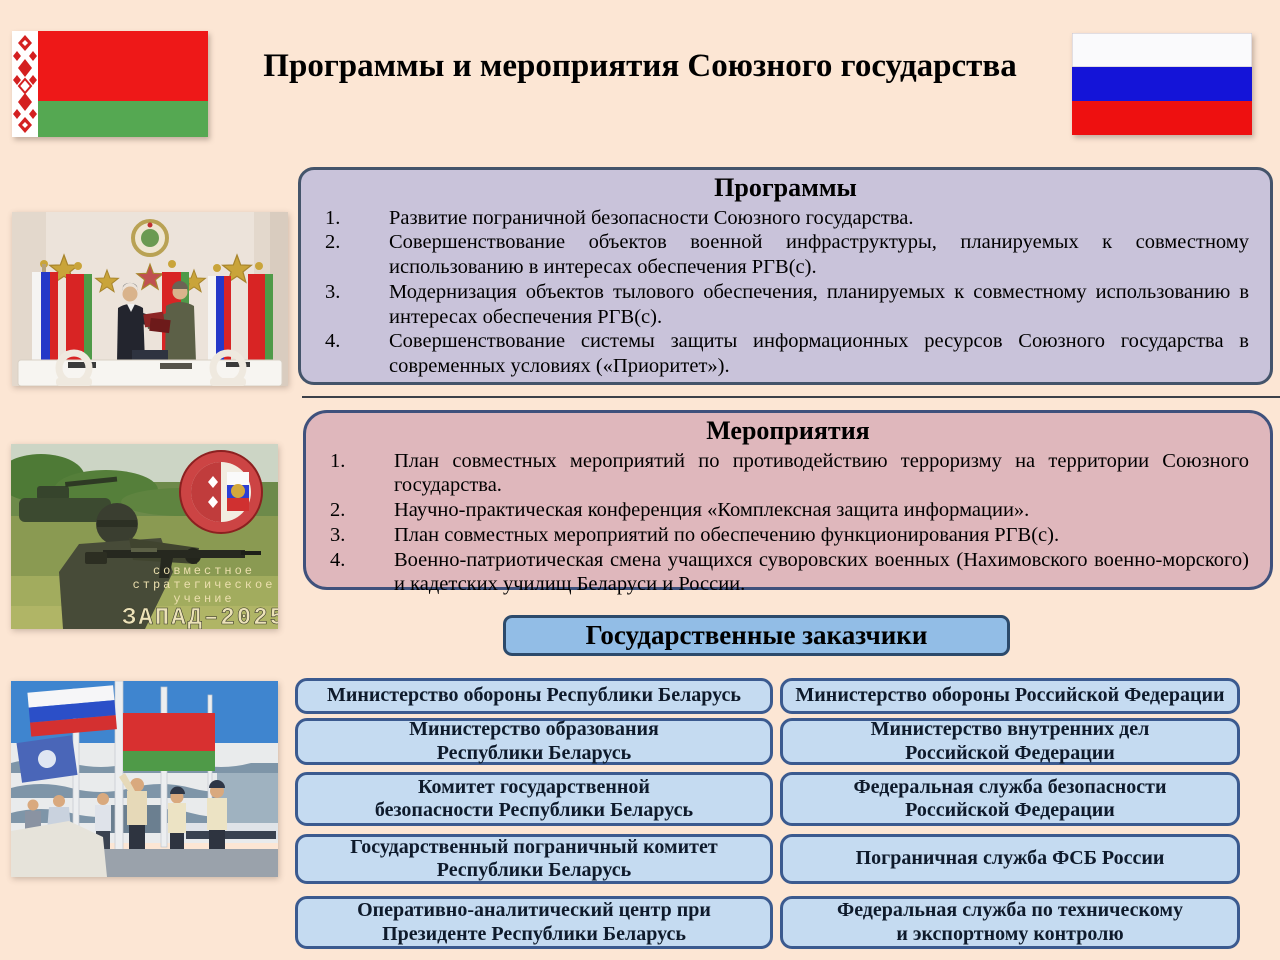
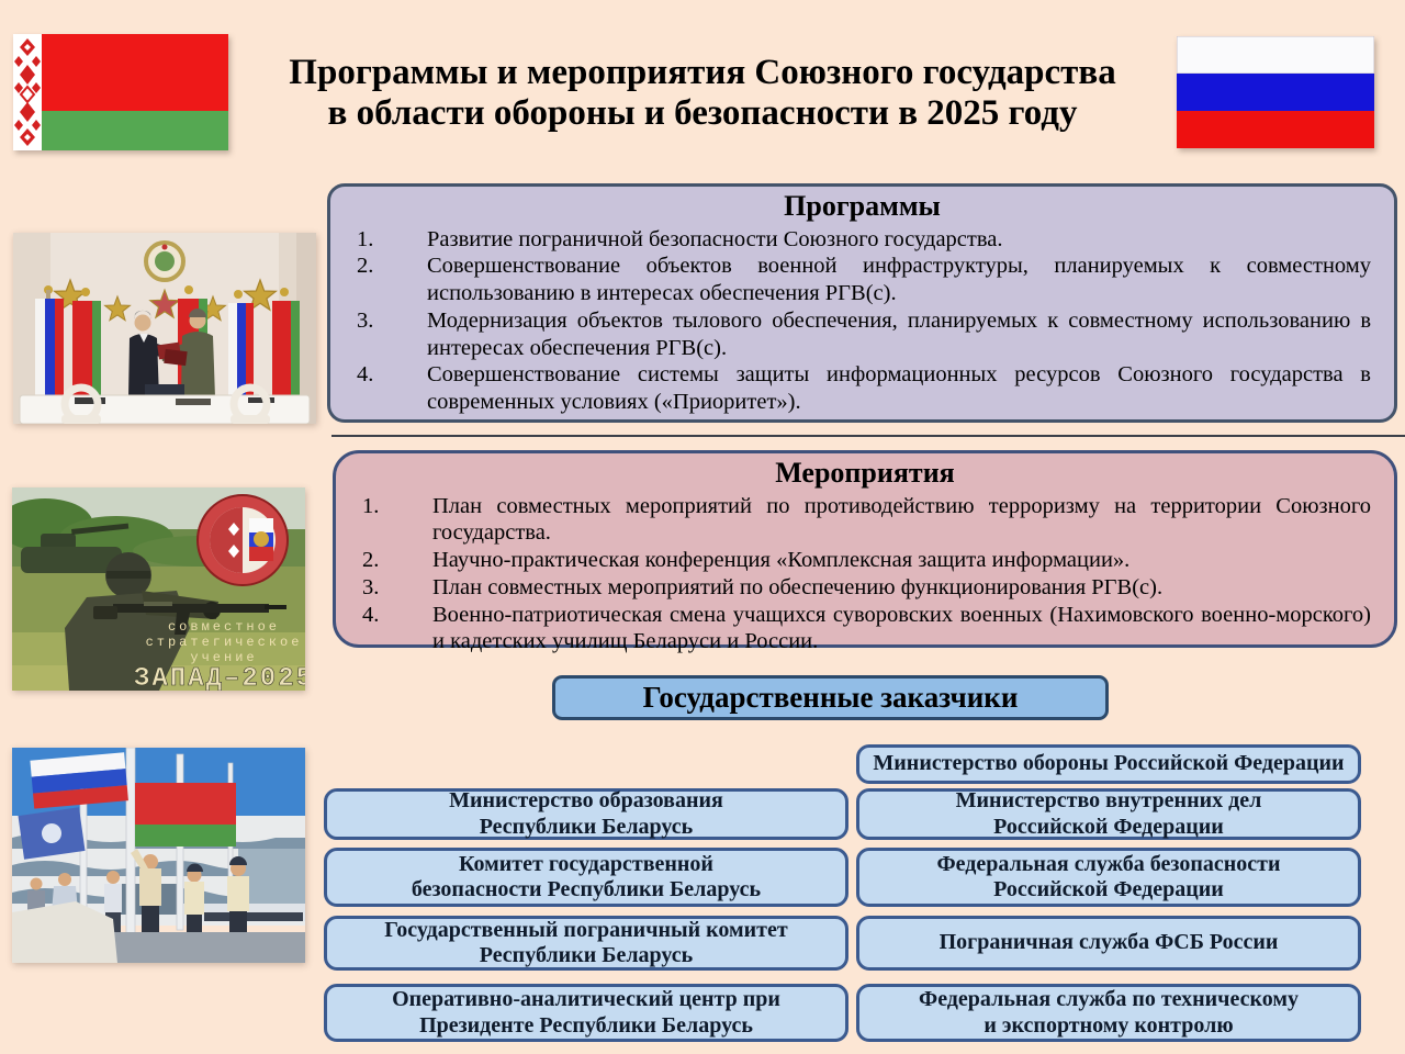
  Программы и мероприятия Союзного государства
+ в области обороны и безопасности в 2025 году
  Программы
  1.
  Развитие пограничной безопасности Союзного государства.
  2.
  Совершенствование объектов военной инфраструктуры, планируемых к совместному использованию в интересах обеспечения РГВ(с).
  3.
  Модернизация объектов тылового обеспечения, планируемых к совместному использованию в интересах обеспечения РГВ(с).
  4.
  Совершенствование системы защиты информационных ресурсов Союзного государства в современных условиях («Приоритет»).
  Мероприятия
  1.
  План совместных мероприятий по противодействию терроризму на территории Союзного государства.
  2.
  Научно-практическая конференция «Комплексная защита информации».
  3.
  План совместных мероприятий по обеспечению функционирования РГВ(с).
  4.
  Военно-патриотическая смена учащихся суворовских военных (Нахимовского военно-морского) и кадетских училищ Беларуси и России.
  совместное
  стратегическое
  учение
  ЗАПАД–2025
  Государственные заказчики
- Министерство обороны Республики Беларусь
  Министерство образования
  Республики Беларусь
  Комитет государственной
  безопасности Республики Беларусь
  Государственный пограничный комитет
  Республики Беларусь
  Оперативно-аналитический центр при
  Президенте Республики Беларусь
  Министерство обороны Российской Федерации
  Министерство внутренних дел
  Российской Федерации
  Федеральная служба безопасности
  Российской Федерации
  Пограничная служба ФСБ России
  Федеральная служба по техническому
  и экспортному контролю
